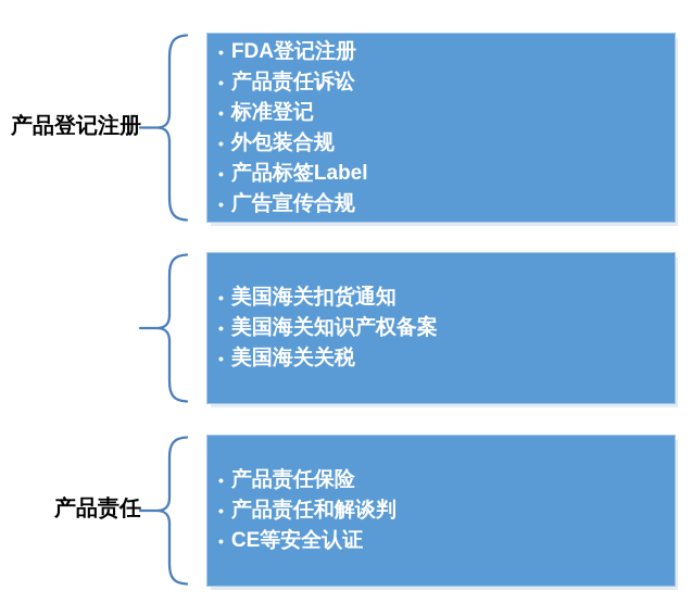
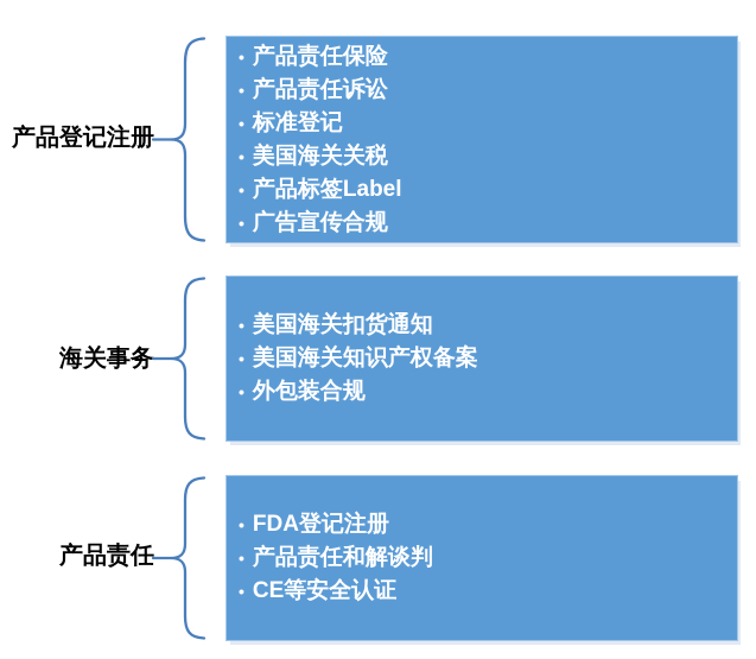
  产品登记注册
  •
- FDA登记注册
+ 产品责任保险
  •
  产品责任诉讼
  •
  标准登记
  •
- 外包装合规
+ 美国海关关税
  •
  产品标签Label
  •
  广告宣传合规
+ 海关事务
  •
  美国海关扣货通知
  •
  美国海关知识产权备案
  •
- 美国海关关税
+ 外包装合规
  产品责任
  •
- 产品责任保险
+ FDA登记注册
  •
  产品责任和解谈判
  •
  CE等安全认证
